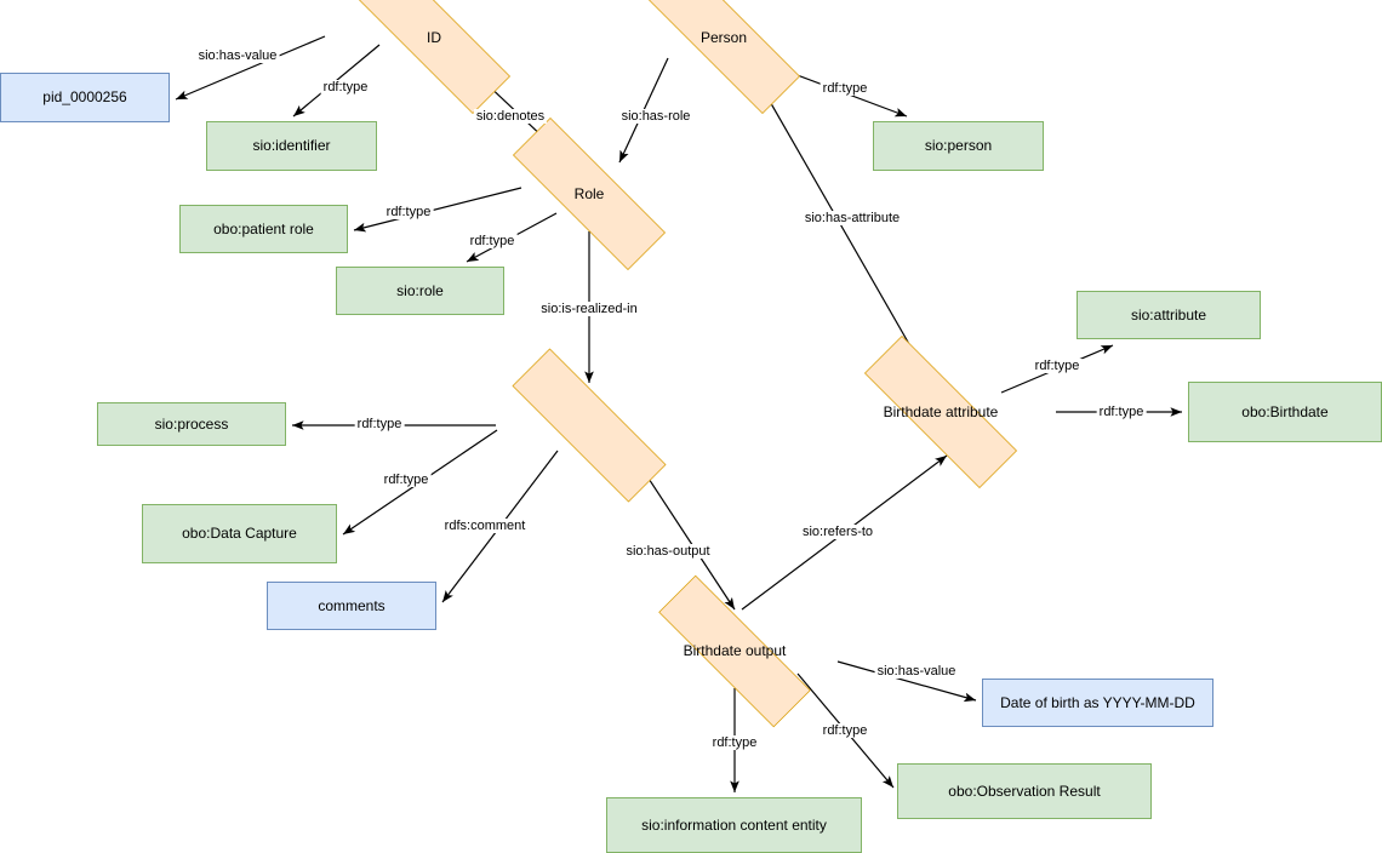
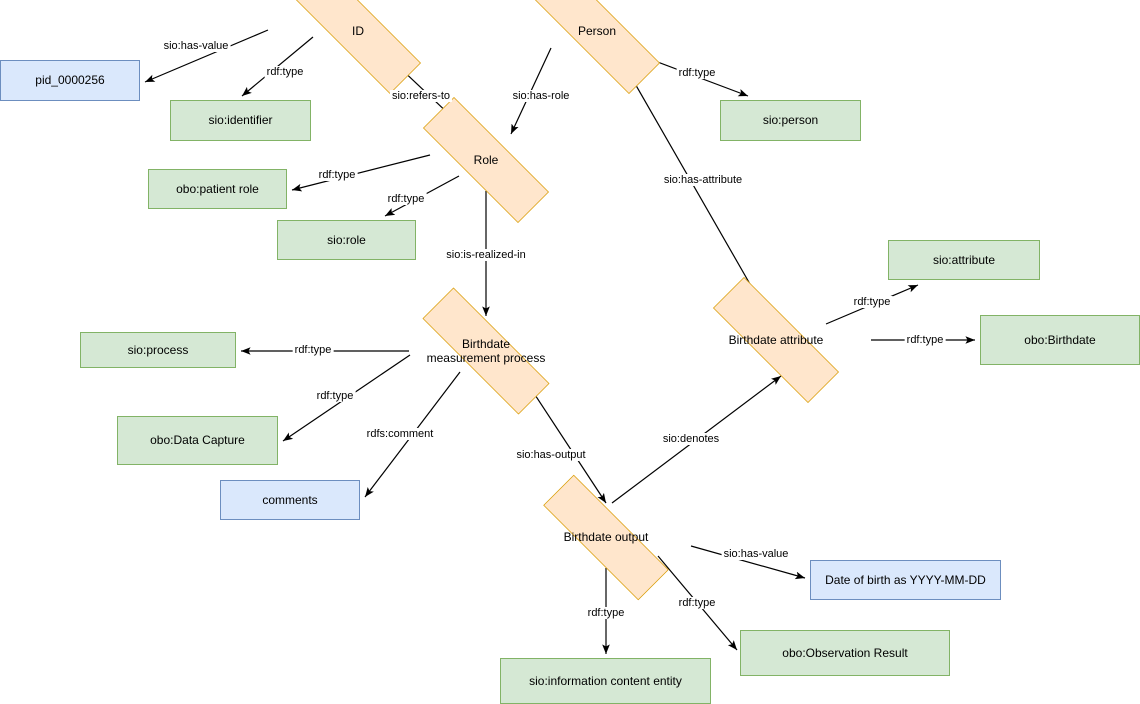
  ID
  Person
  pid_0000256
  sio:identifier
  sio:person
  Role
  obo:patient role
  sio:role
  sio:attribute
  Birthdate attribute
  obo:Birthdate
  sio:process
+ Birthdate
+ measurement process
  obo:Data Capture
  comments
  Birthdate output
  Date of birth as YYYY-MM-DD
  obo:Observation Result
  sio:information content entity
  sio:has-value
  rdf:type
- sio:denotes
+ sio:refers-to
  sio:has-role
  rdf:type
  sio:has-attribute
  rdf:type
  rdf:type
  sio:is-realized-in
  rdf:type
  rdf:type
  rdfs:comment
  sio:has-output
- sio:refers-to
+ sio:denotes
  rdf:type
  rdf:type
  sio:has-value
  rdf:type
  rdf:type
